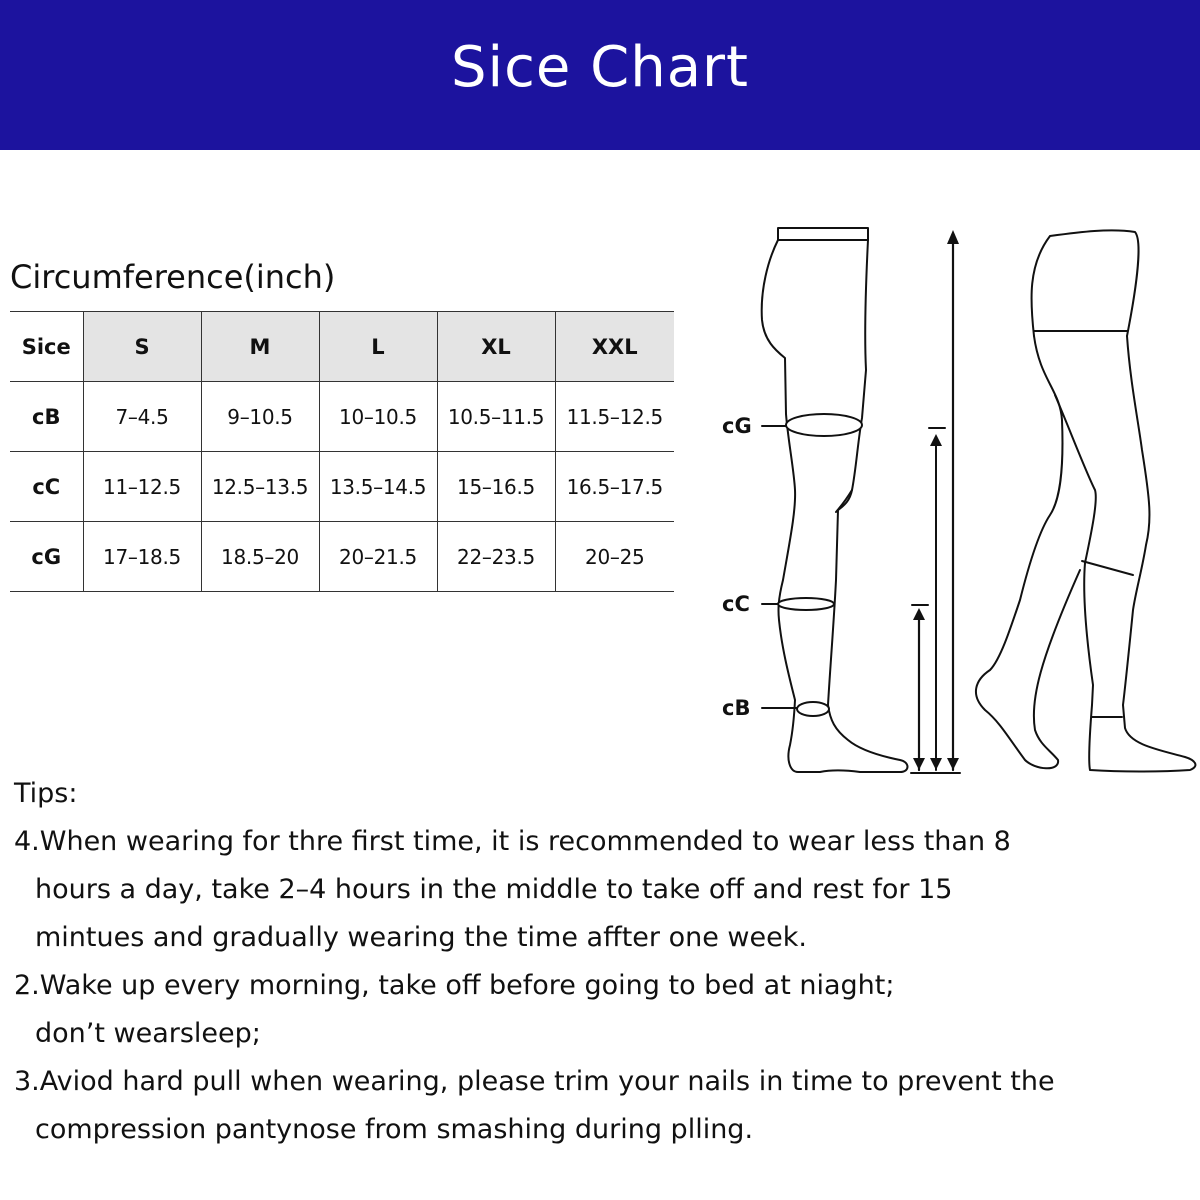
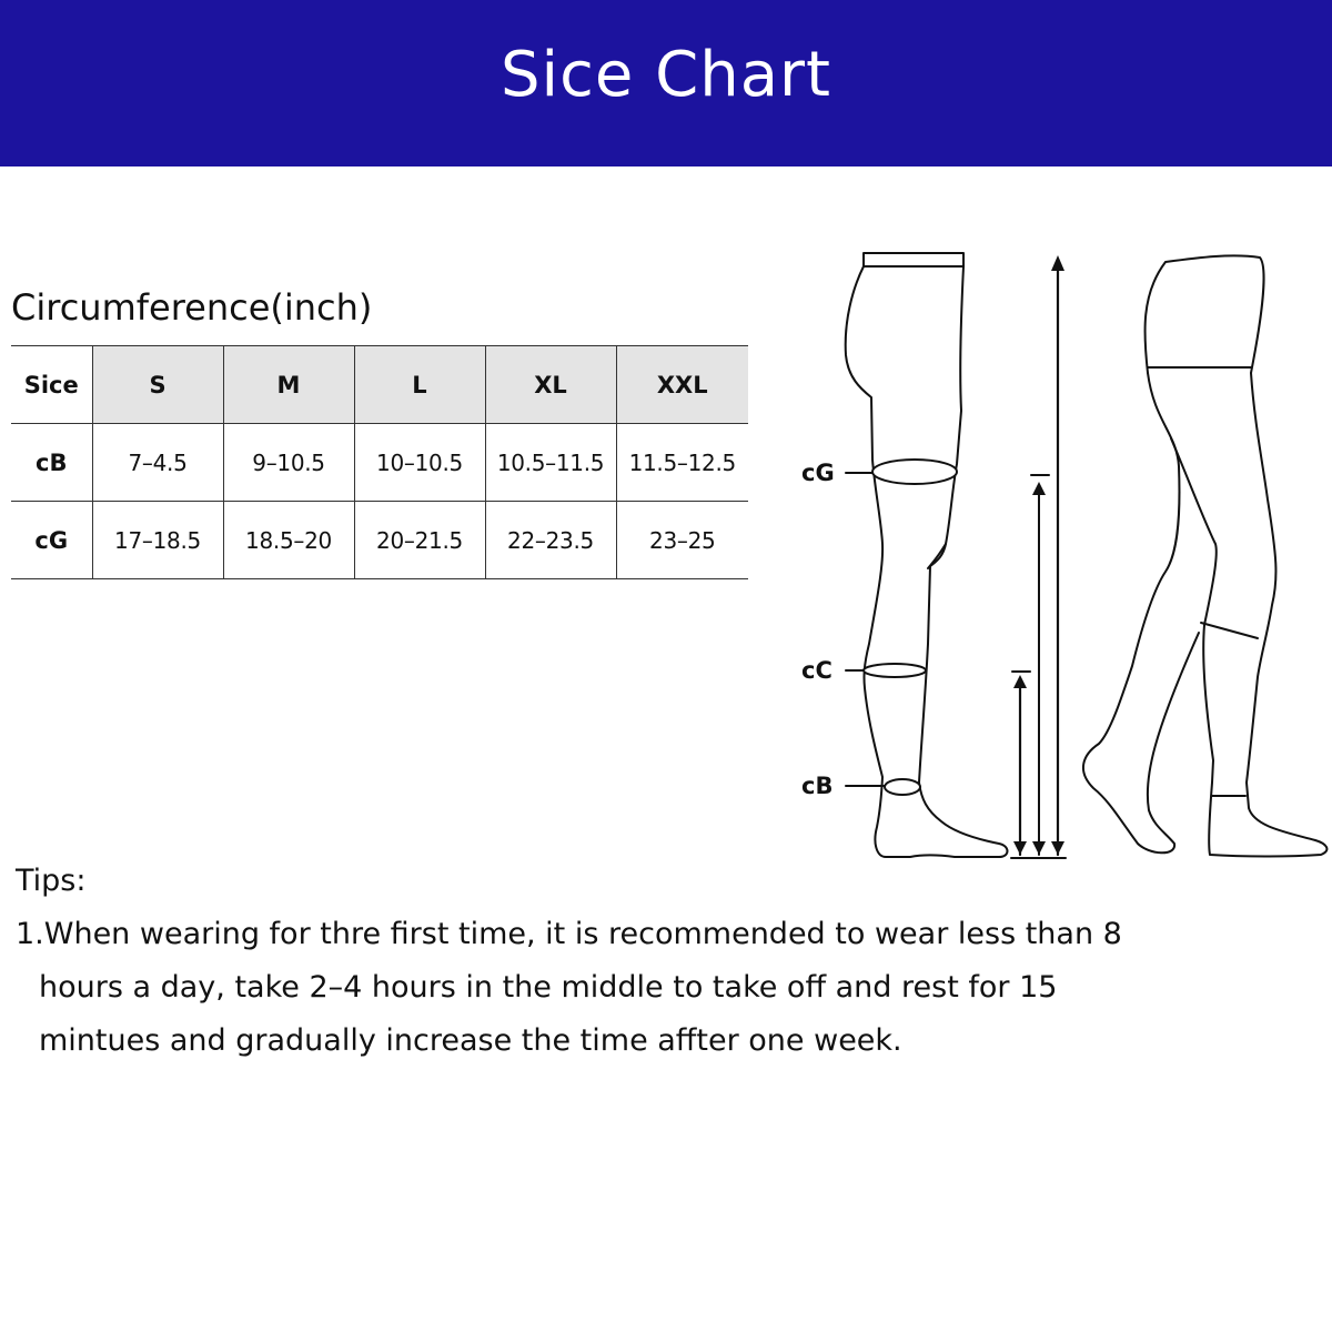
  Sice Chart
  Circumference(inch)
  Sice	S	M	L	XL	XXL
  cB	7–4.5	9–10.5	10–10.5	10.5–11.5	11.5–12.5
- cC	11–12.5	12.5–13.5	13.5–14.5	15–16.5	16.5–17.5
- cG	17–18.5	18.5–20	20–21.5	22–23.5	20–25
+ cG	17–18.5	18.5–20	20–21.5	22–23.5	23–25
  cG
  cC
  cB
  Tips:
- 4.When wearing for thre first time, it is recommended to wear less than 8
+ 1.When wearing for thre first time, it is recommended to wear less than 8
  hours a day, take 2–4 hours in the middle to take off and rest for 15
- mintues and gradually wearing the time affter one week.
+ mintues and gradually increase the time affter one week.
- 2.Wake up every morning, take off before going to bed at niaght;
- don’t wearsleep;
- 3.Aviod hard pull when wearing, please trim your nails in time to prevent the
- compression pantynose from smashing during plling.
